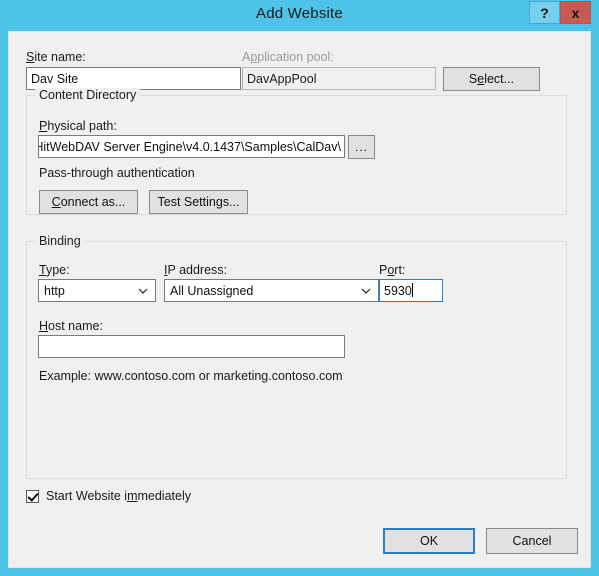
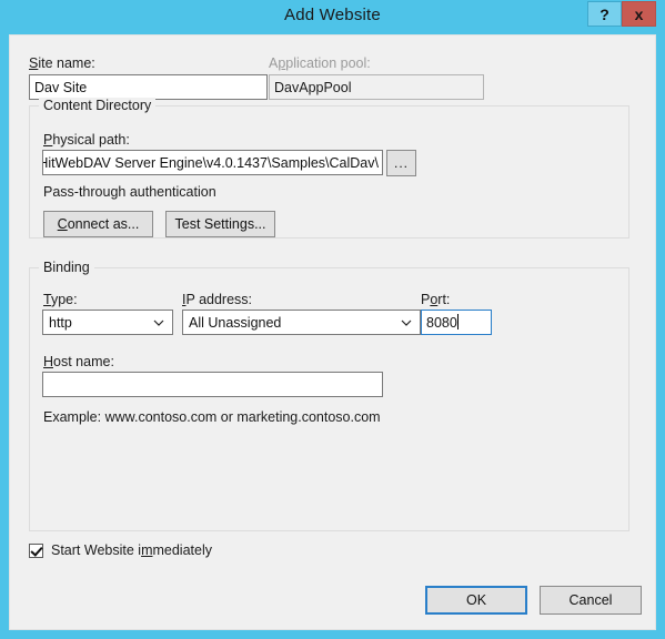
  Add Website
  ?
  x
  Site name:
  Dav Site
  Application pool:
  DavAppPool
- Select...
  Content Directory
  Physical path:
  \HitWebDAV Server Engine\v4.0.1437\Samples\CalDav
  ...
  Pass-through authentication
  Connect as...
  Test Settings...
  Binding
  Type:
  http
  IP address:
  All Unassigned
  Port:
- 5930
+ 8080
  Host name:
  Example: www.contoso.com or marketing.contoso.com
  Start Website immediately
  OK
  Cancel
